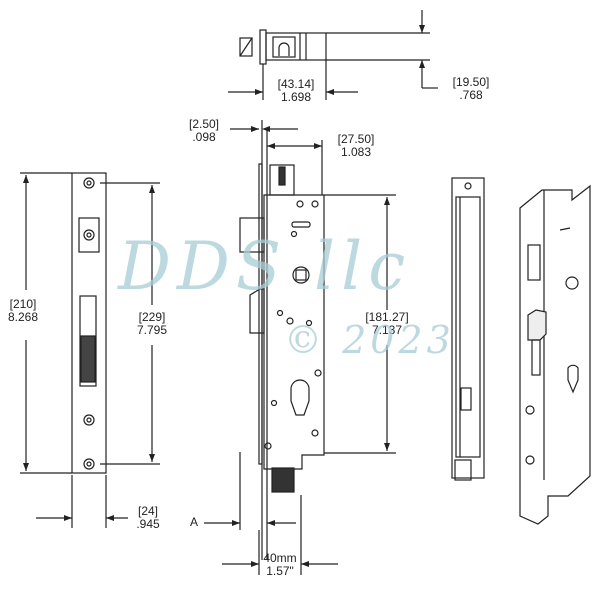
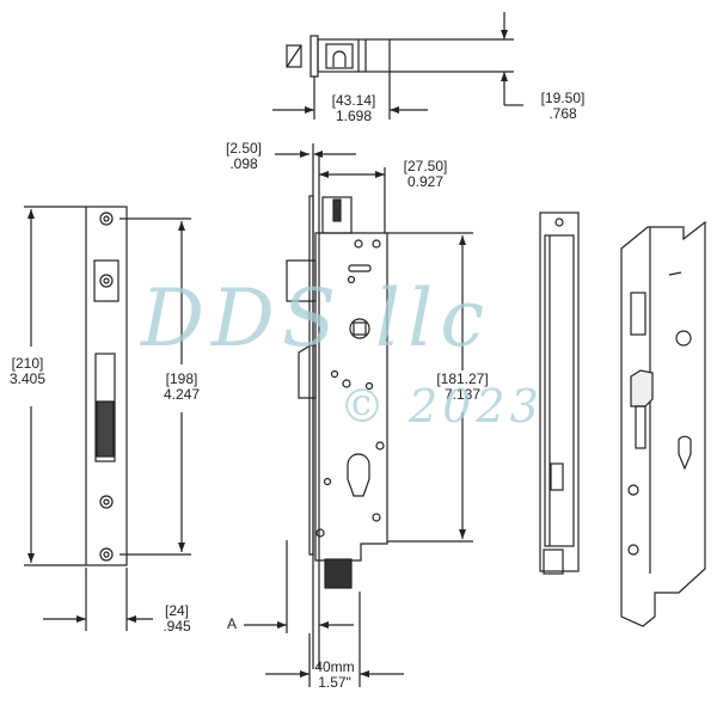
  [43.14]
  1.698
  [19.50]
  .768
  [2.50]
  .098
  [27.50]
- 1.083
+ 0.927
  [210]
- 8.268
+ 3.405
- [229]
+ [198]
- 7.795
+ 4.247
  [181.27]
  7.137
  [24]
  .945
  A
  40mm
  1.57"
  DDS llc
  © 2023
